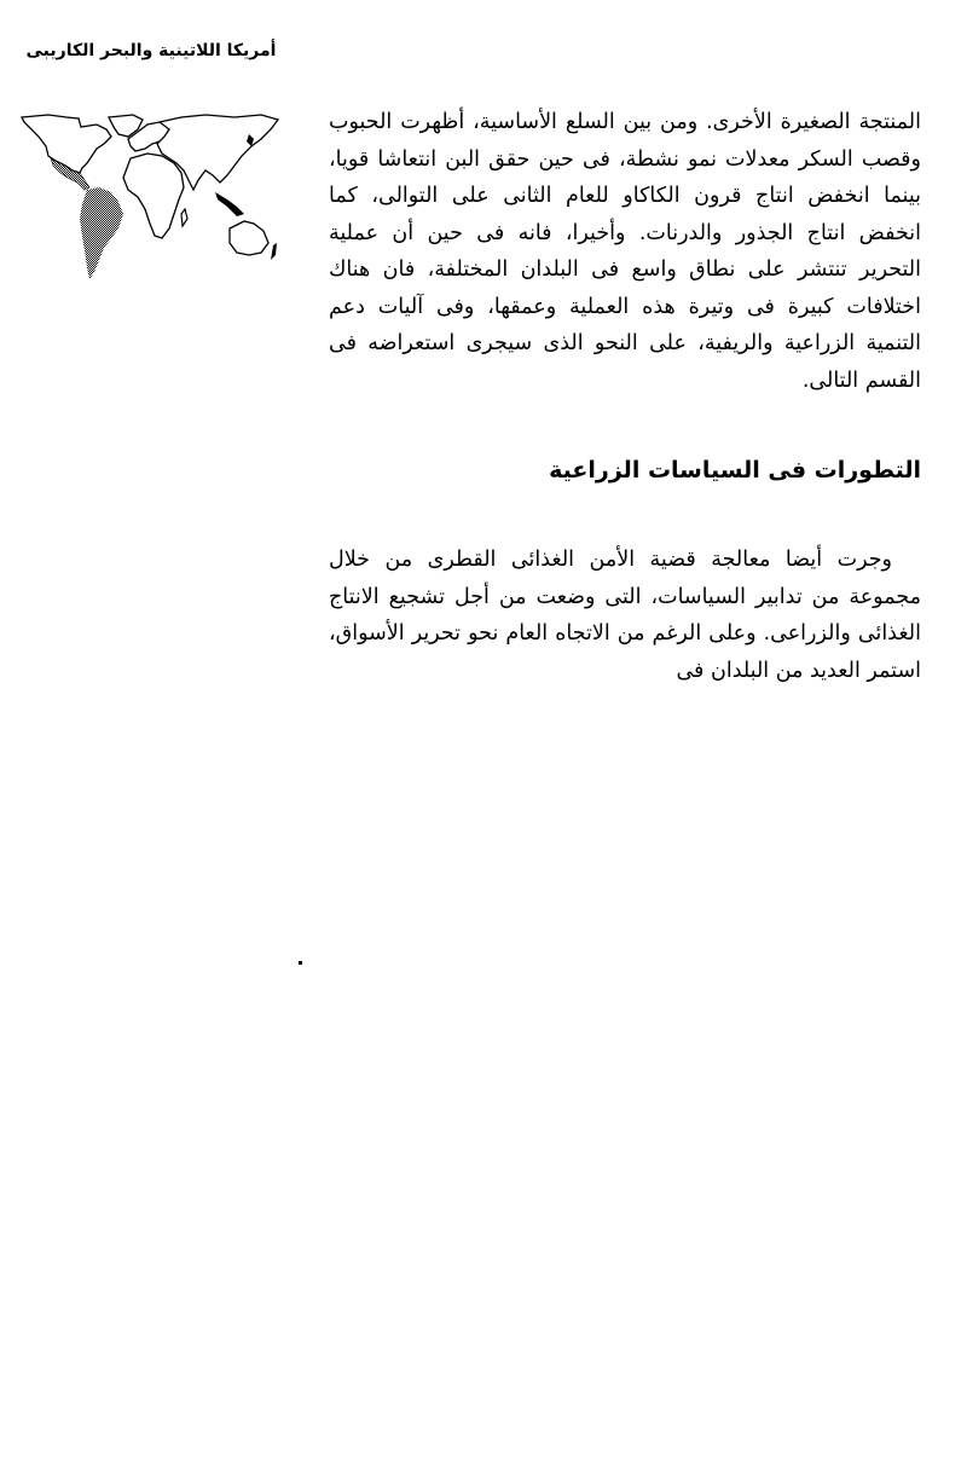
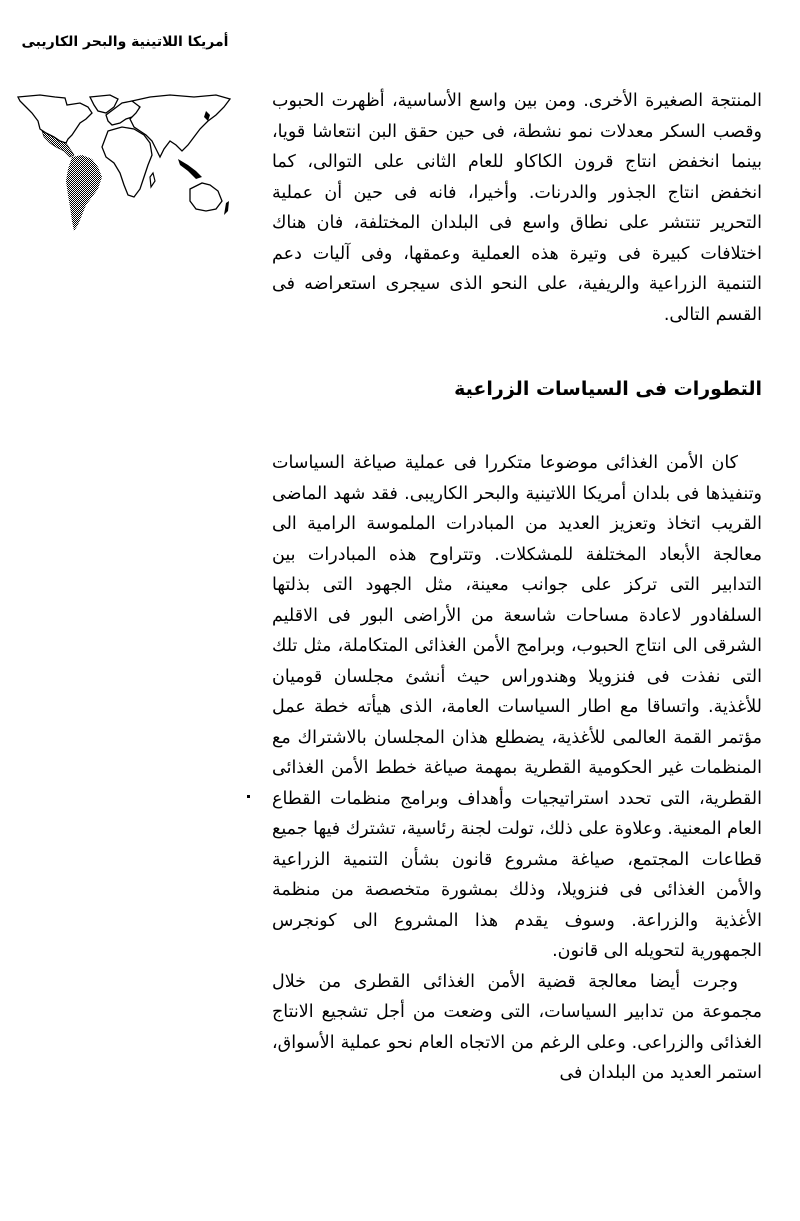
  أمريكا اللاتينية والبحر الكاريبى
- المنتجة الصغيرة الأخرى. ومن بين السلع الأساسية، أظهرت الحبوب وقصب السكر معدلات نمو نشطة، فى حين حقق البن انتعاشا قويا، بينما انخفض انتاج قرون الكاكاو للعام الثانى على التوالى، كما انخفض انتاج الجذور والدرنات. وأخيرا، فانه فى حين أن عملية التحرير تنتشر على نطاق واسع فى البلدان المختلفة، فان هناك اختلافات كبيرة فى وتيرة هذه العملية وعمقها، وفى آليات دعم التنمية الزراعية والريفية، على النحو الذى سيجرى استعراضه فى القسم التالى.
+ المنتجة الصغيرة الأخرى. ومن بين واسع الأساسية، أظهرت الحبوب وقصب السكر معدلات نمو نشطة، فى حين حقق البن انتعاشا قويا، بينما انخفض انتاج قرون الكاكاو للعام الثانى على التوالى، كما انخفض انتاج الجذور والدرنات. وأخيرا، فانه فى حين أن عملية التحرير تنتشر على نطاق واسع فى البلدان المختلفة، فان هناك اختلافات كبيرة فى وتيرة هذه العملية وعمقها، وفى آليات دعم التنمية الزراعية والريفية، على النحو الذى سيجرى استعراضه فى القسم التالى.
  التطورات فى السياسات الزراعية
+ كان الأمن الغذائى موضوعا متكررا فى عملية صياغة السياسات وتنفيذها فى بلدان أمريكا اللاتينية والبحر الكاريبى. فقد شهد الماضى القريب اتخاذ وتعزيز العديد من المبادرات الملموسة الرامية الى معالجة الأبعاد المختلفة للمشكلات. وتتراوح هذه المبادرات بين التدابير التى تركز على جوانب معينة، مثل الجهود التى بذلتها السلفادور لاعادة مساحات شاسعة من الأراضى البور فى الاقليم الشرقى الى انتاج الحبوب، وبرامج الأمن الغذائى المتكاملة، مثل تلك التى نفذت فى فنزويلا وهندوراس حيث أنشئ مجلسان قوميان للأغذية. واتساقا مع اطار السياسات العامة، الذى هيأته خطة عمل مؤتمر القمة العالمى للأغذية، يضطلع هذان المجلسان بالاشتراك مع المنظمات غير الحكومية القطرية بمهمة صياغة خطط الأمن الغذائى القطرية، التى تحدد استراتيجيات وأهداف وبرامج منظمات القطاع العام المعنية. وعلاوة على ذلك، تولت لجنة رئاسية، تشترك فيها جميع قطاعات المجتمع، صياغة مشروع قانون بشأن التنمية الزراعية والأمن الغذائى فى فنزويلا، وذلك بمشورة متخصصة من منظمة الأغذية والزراعة. وسوف يقدم هذا المشروع الى كونجرس الجمهورية لتحويله الى قانون.
- وجرت أيضا معالجة قضية الأمن الغذائى القطرى من خلال مجموعة من تدابير السياسات، التى وضعت من أجل تشجيع الانتاج الغذائى والزراعى. وعلى الرغم من الاتجاه العام نحو تحرير الأسواق، استمر العديد من البلدان فى
+ وجرت أيضا معالجة قضية الأمن الغذائى القطرى من خلال مجموعة من تدابير السياسات، التى وضعت من أجل تشجيع الانتاج الغذائى والزراعى. وعلى الرغم من الاتجاه العام نحو عملية الأسواق، استمر العديد من البلدان فى
